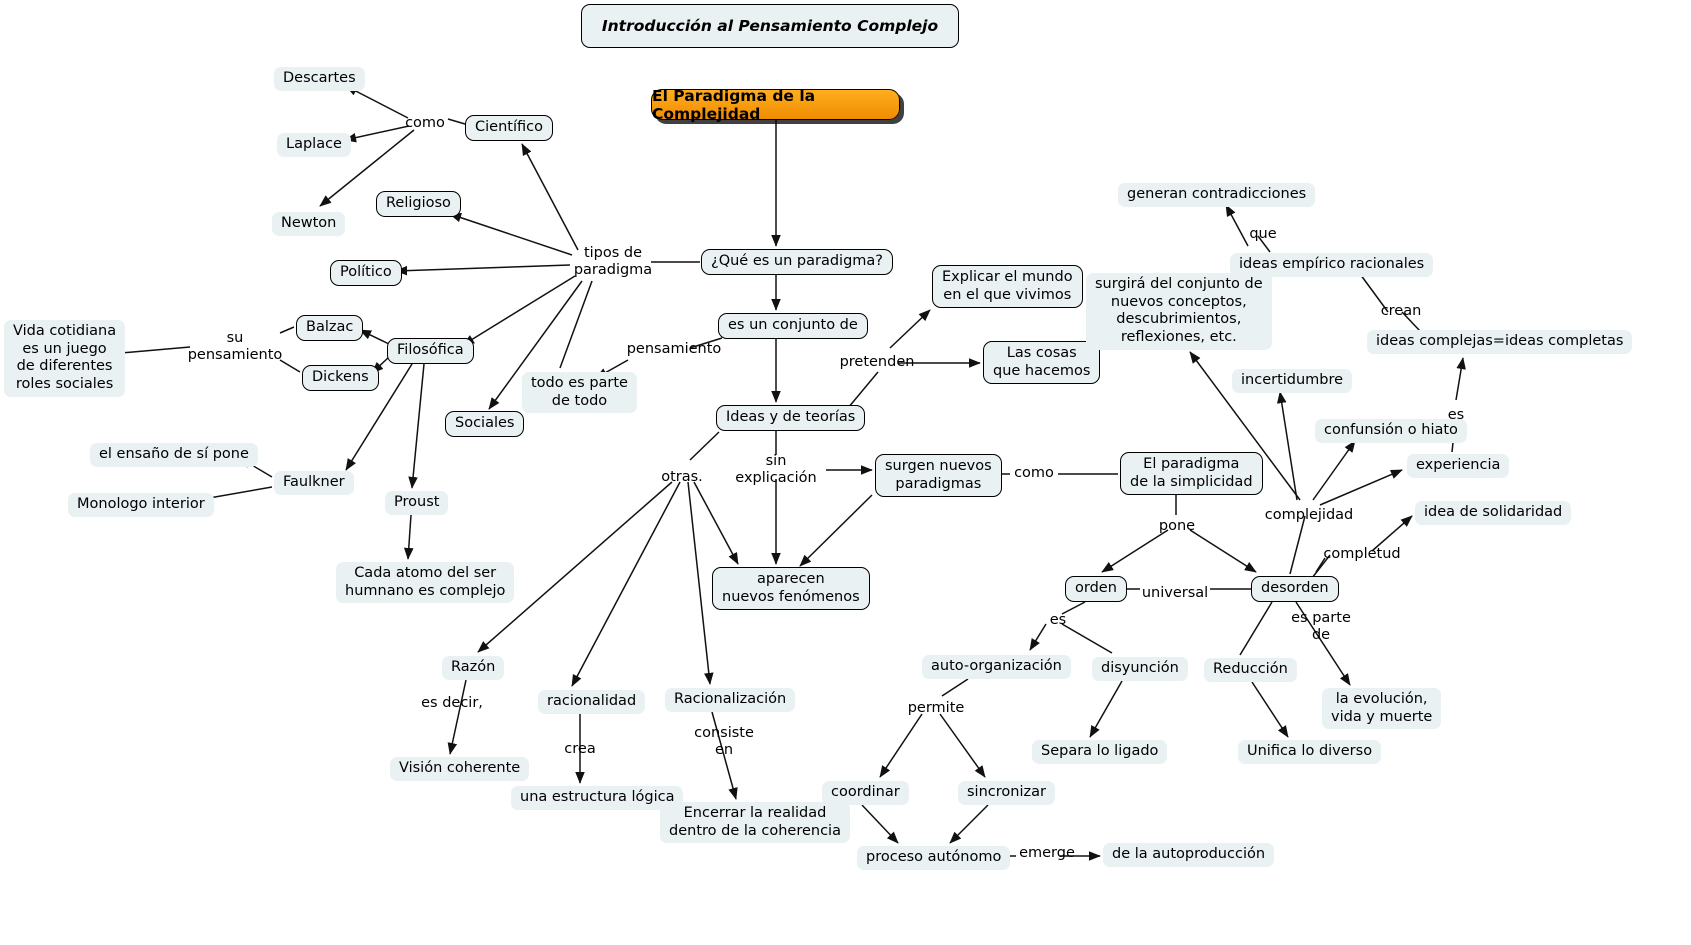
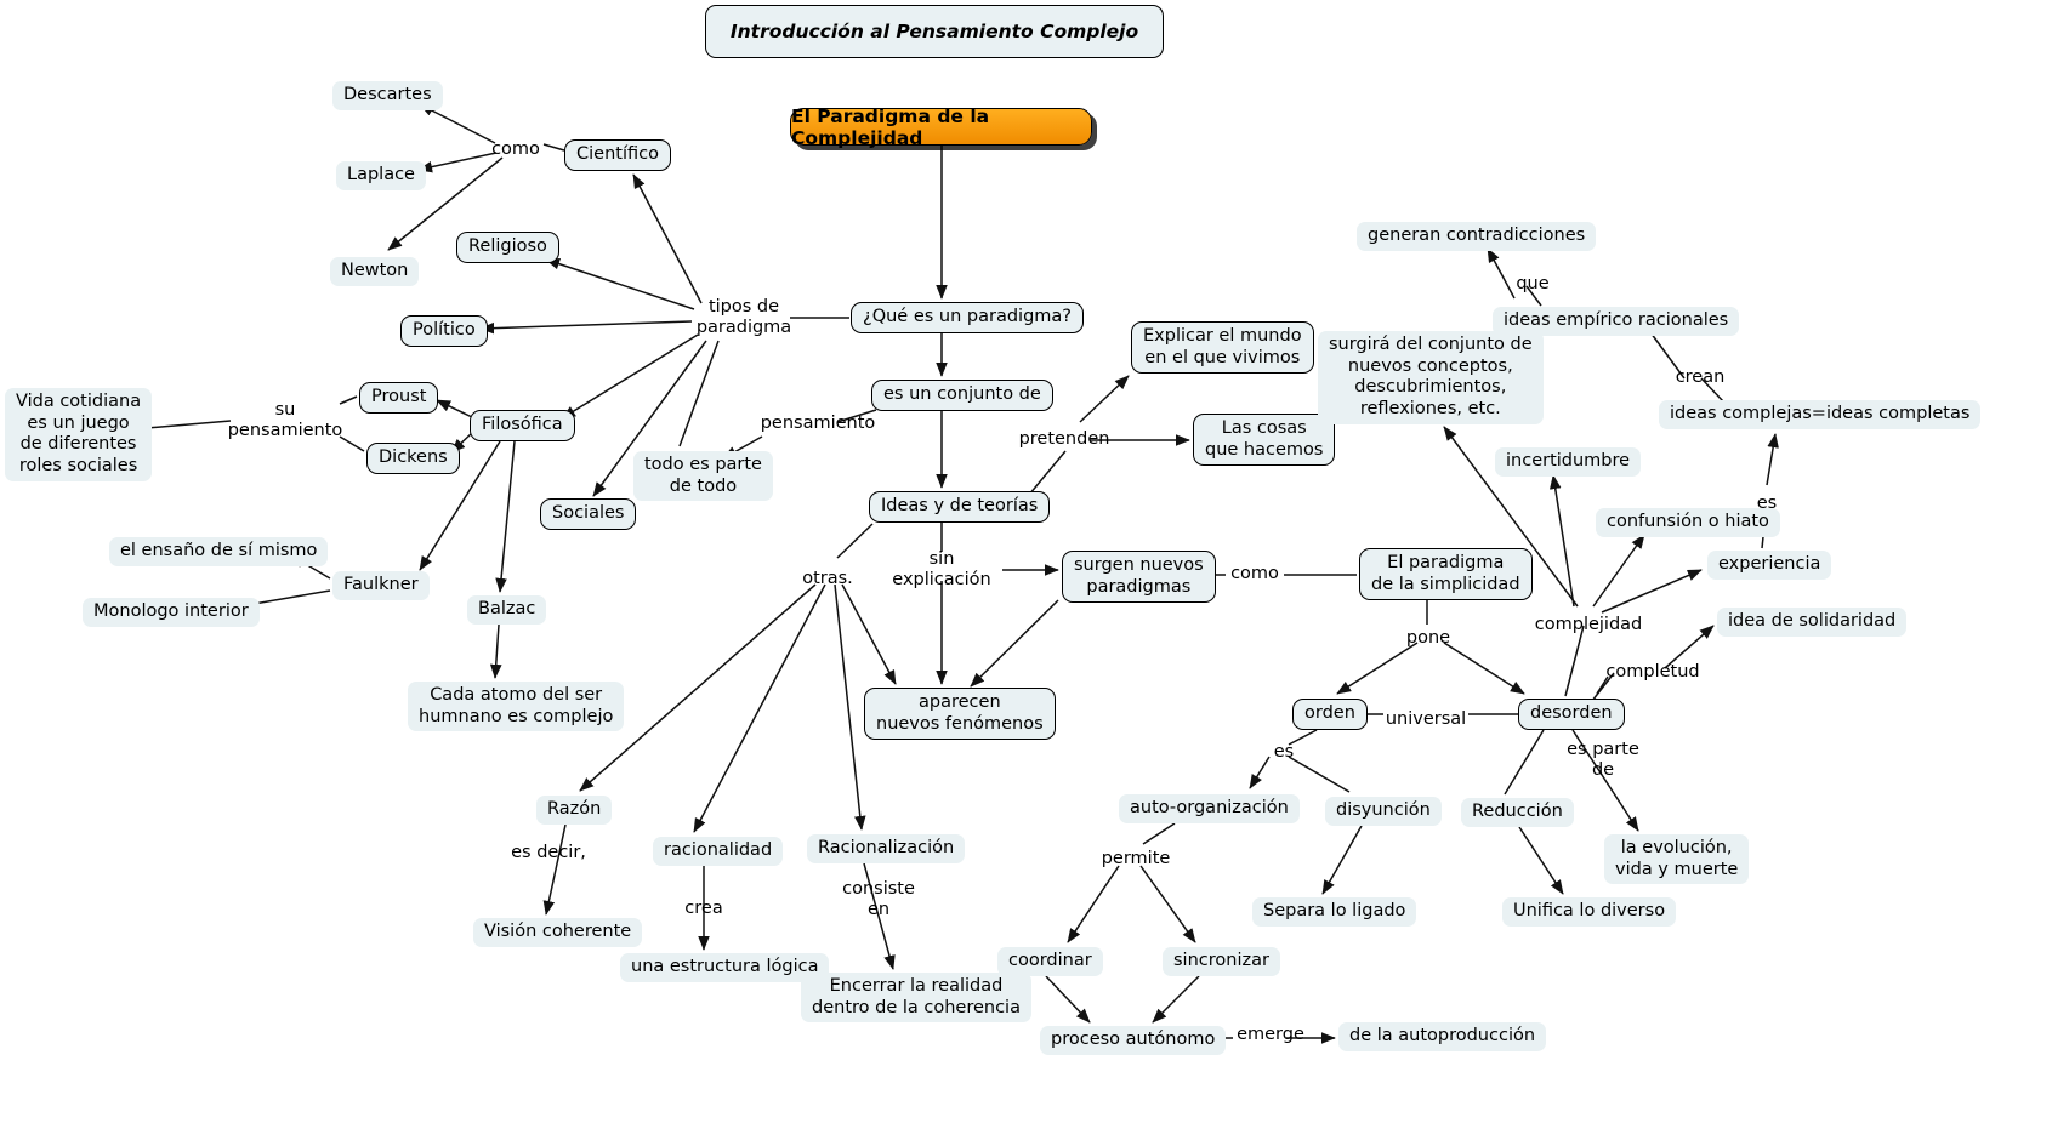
  Introducción al Pensamiento Complejo
  El Paradigma de la Complejidad
  Descartes
  Laplace
  Newton
  Científico
  Religioso
  Político
- Balzac
+ Proust
  Dickens
  Filosófica
  Sociales
  Vida cotidiana
  es un juego
  de diferentes
  roles sociales
- el ensaño de sí pone
+ el ensaño de sí mismo
  Monologo interior
  Faulkner
- Proust
+ Balzac
  Cada atomo del ser
  humnano es complejo
  todo es parte
  de todo
  ¿Qué es un paradigma?
  es un conjunto de
  Ideas y de teorías
  Explicar el mundo
  en el que vivimos
  Las cosas
  que hacemos
  aparecen
  nuevos fenómenos
  surgen nuevos
  paradigmas
  El paradigma
  de la simplicidad
  surgirá del conjunto de
  nuevos conceptos,
  descubrimientos,
  reflexiones, etc.
  generan contradicciones
  ideas empírico racionales
  ideas complejas=ideas completas
  incertidumbre
  confunsión o hiato
  experiencia
  idea de solidaridad
  orden
  desorden
  auto-organización
  disyunción
  Reducción
  la evolución,
  vida y muerte
  Separa lo ligado
  Unifica lo diverso
  coordinar
  sincronizar
  proceso autónomo
  de la autoproducción
  Razón
  Visión coherente
  racionalidad
  una estructura lógica
  Racionalización
  Encerrar la realidad
  dentro de la coherencia
  como
  tipos de
  paradigma
  su
  pensamiento
  pensamiento
  pretenden
  otras.
  sin explicación
  como
  que
  crean
  es
  complejidad
  completud
  pone
  universal
  es parte de
  es
  permite
  emerge
  es decir,
  crea
  consiste en
